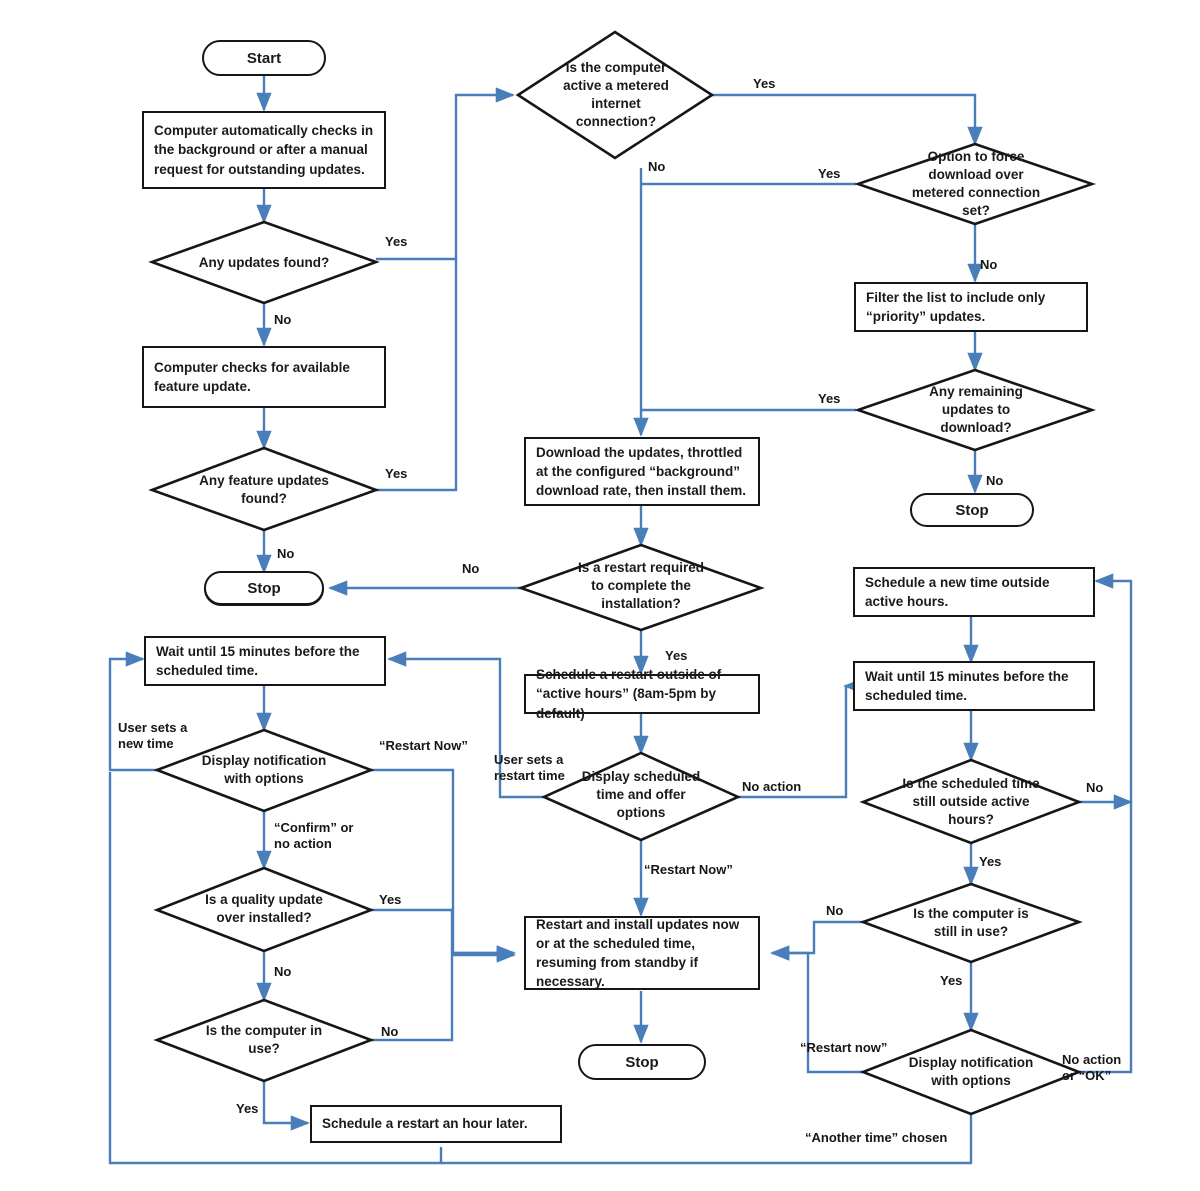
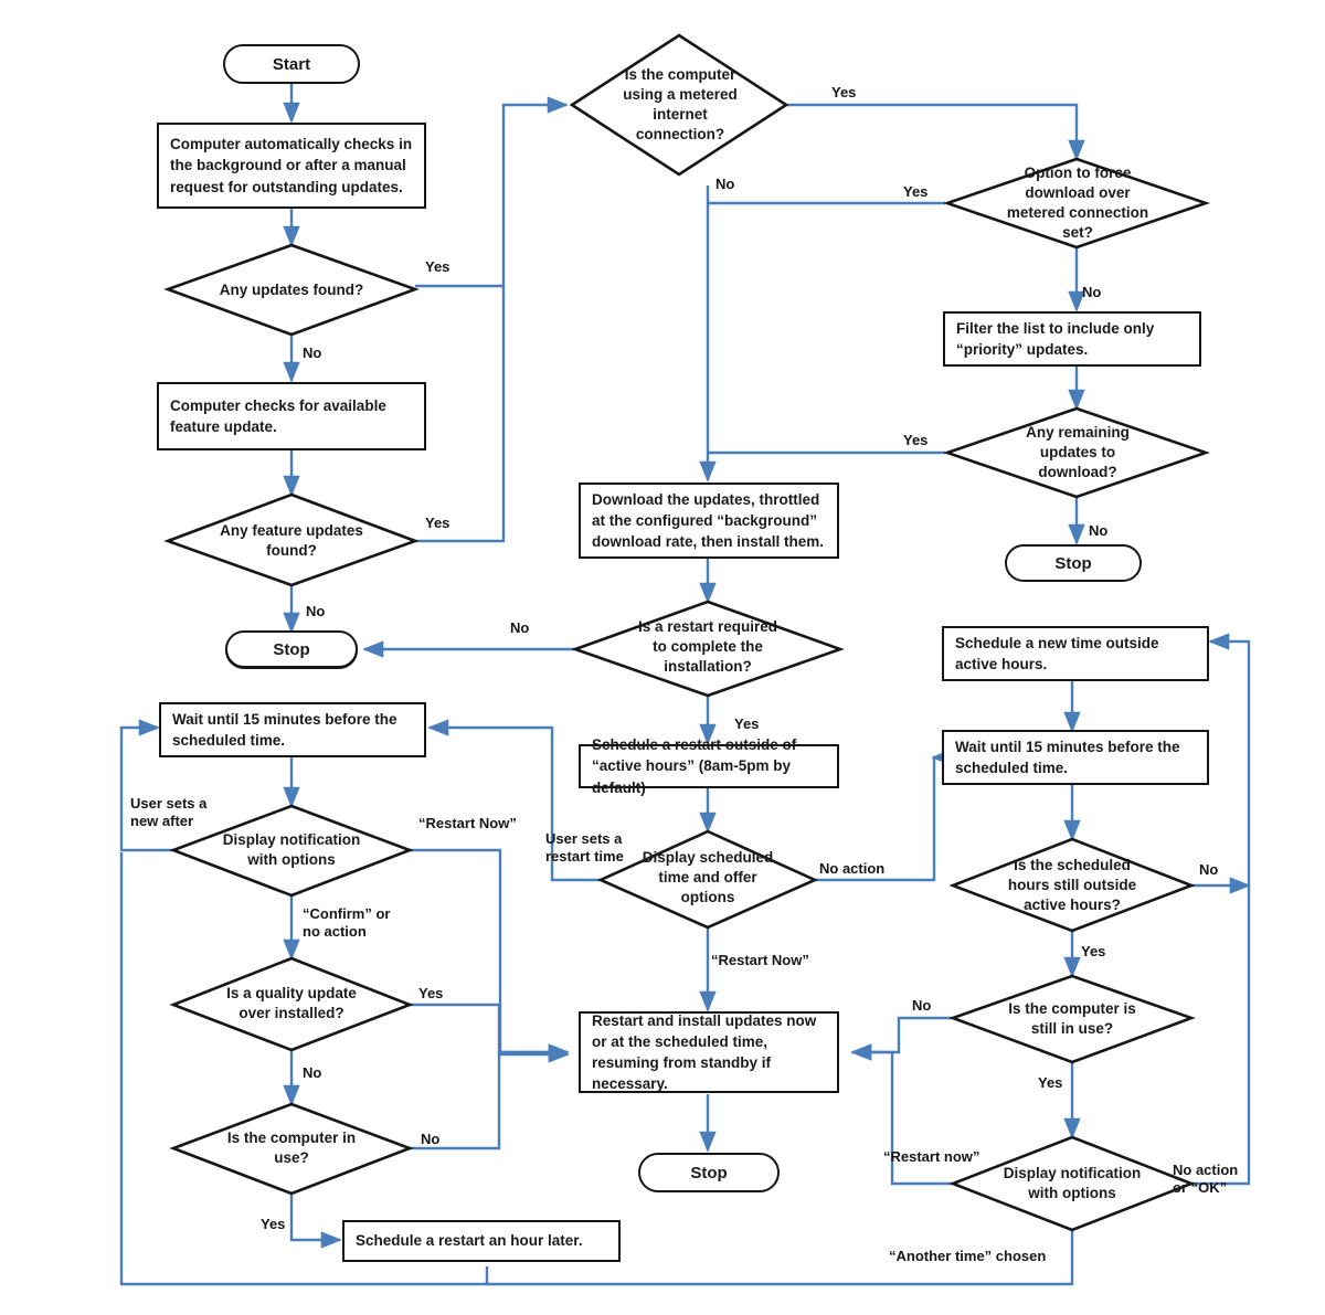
  Start
  Computer automatically checks in the background or after a manual request for outstanding updates.
  Any updates found?
  Computer checks for available feature update.
  Any feature updates found?
- Is the computer active a metered internet connection?
+ Is the computer using a metered internet connection?
  Option to force download over metered connection set?
  Filter the list to include only “priority” updates.
  Any remaining updates to download?
  Stop
  Download the updates, throttled at the configured “background” download rate, then install them.
  Is a restart required to complete the installation?
  Stop
  Schedule a restart outside of “active hours” (8am-5pm by default)
  Display scheduled time and offer options
  Restart and install updates now or at the scheduled time, resuming from standby if necessary.
  Stop
  Wait until 15 minutes before the scheduled time.
  Display notification with options
  Is a quality update over installed?
  Is the computer in use?
  Schedule a restart an hour later.
  Schedule a new time outside active hours.
  Wait until 15 minutes before the scheduled time.
- Is the scheduled time still outside active hours?
+ Is the scheduled hours still outside active hours?
  Is the computer is still in use?
  Display notification with options
  Yes
  No
  Yes
  No
  Yes
  No
  Yes
  No
  Yes
  No
  No
  Yes
  User sets a restart time
  No action
  “Restart Now”
- User sets a new time
+ User sets a new after
  “Restart Now”
  “Confirm” or no action
  Yes
  No
  No
  Yes
  No
  Yes
  No
  Yes
  “Restart now”
  No action or “OK”
  “Another time” chosen
